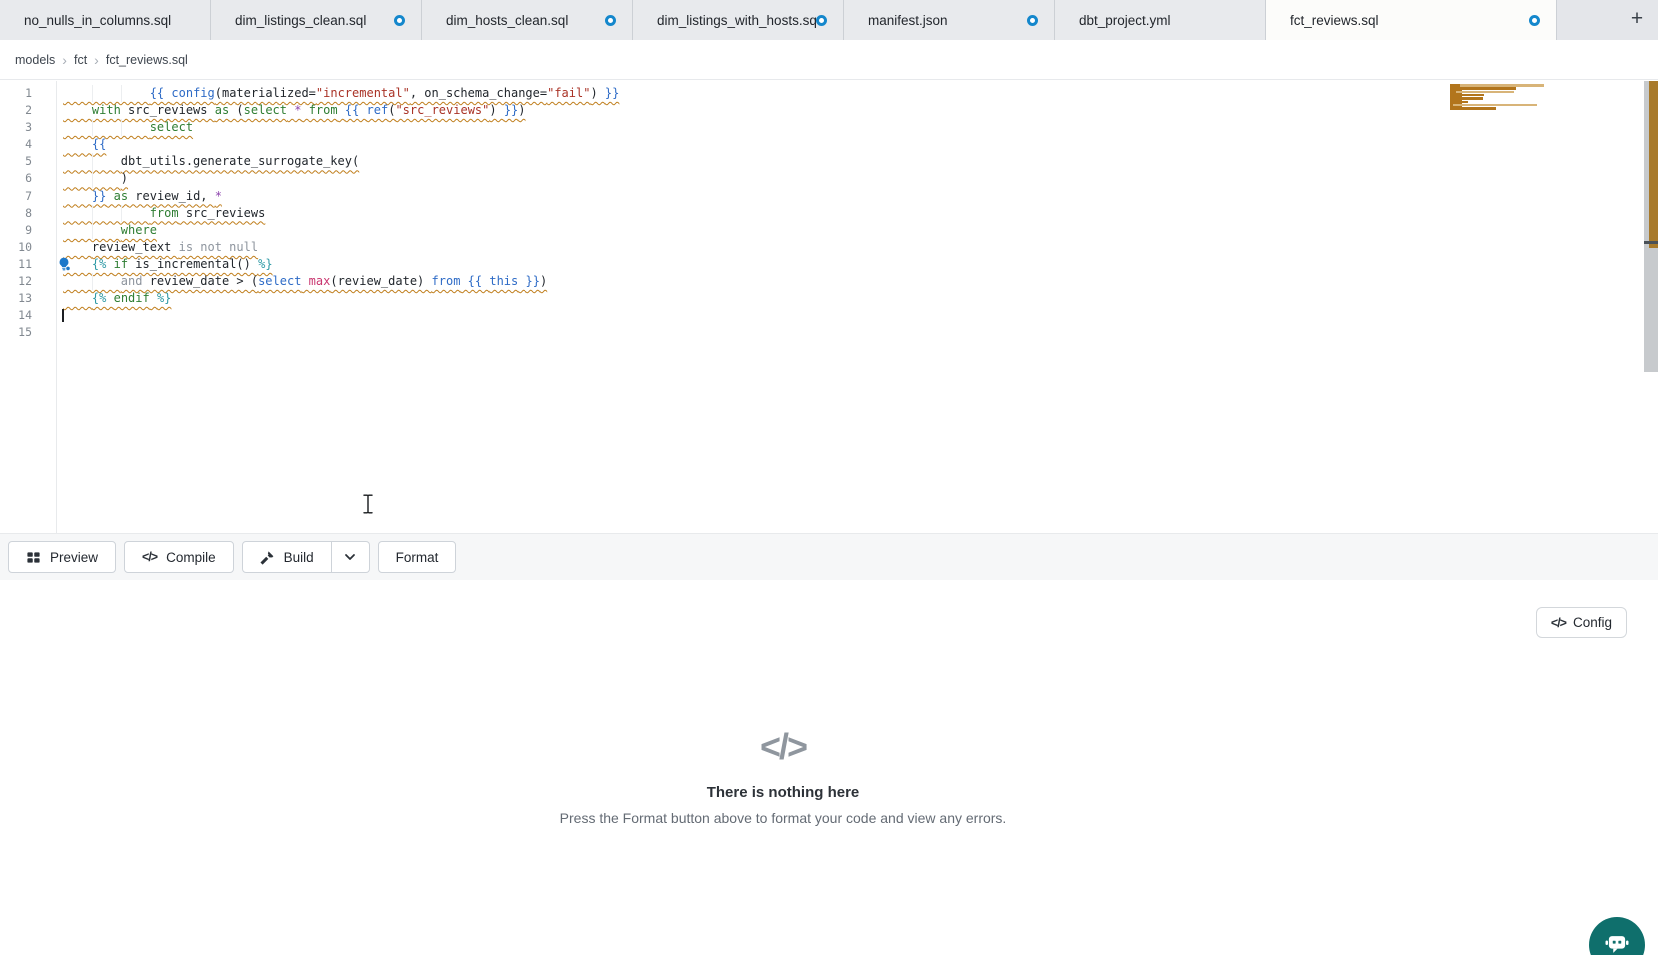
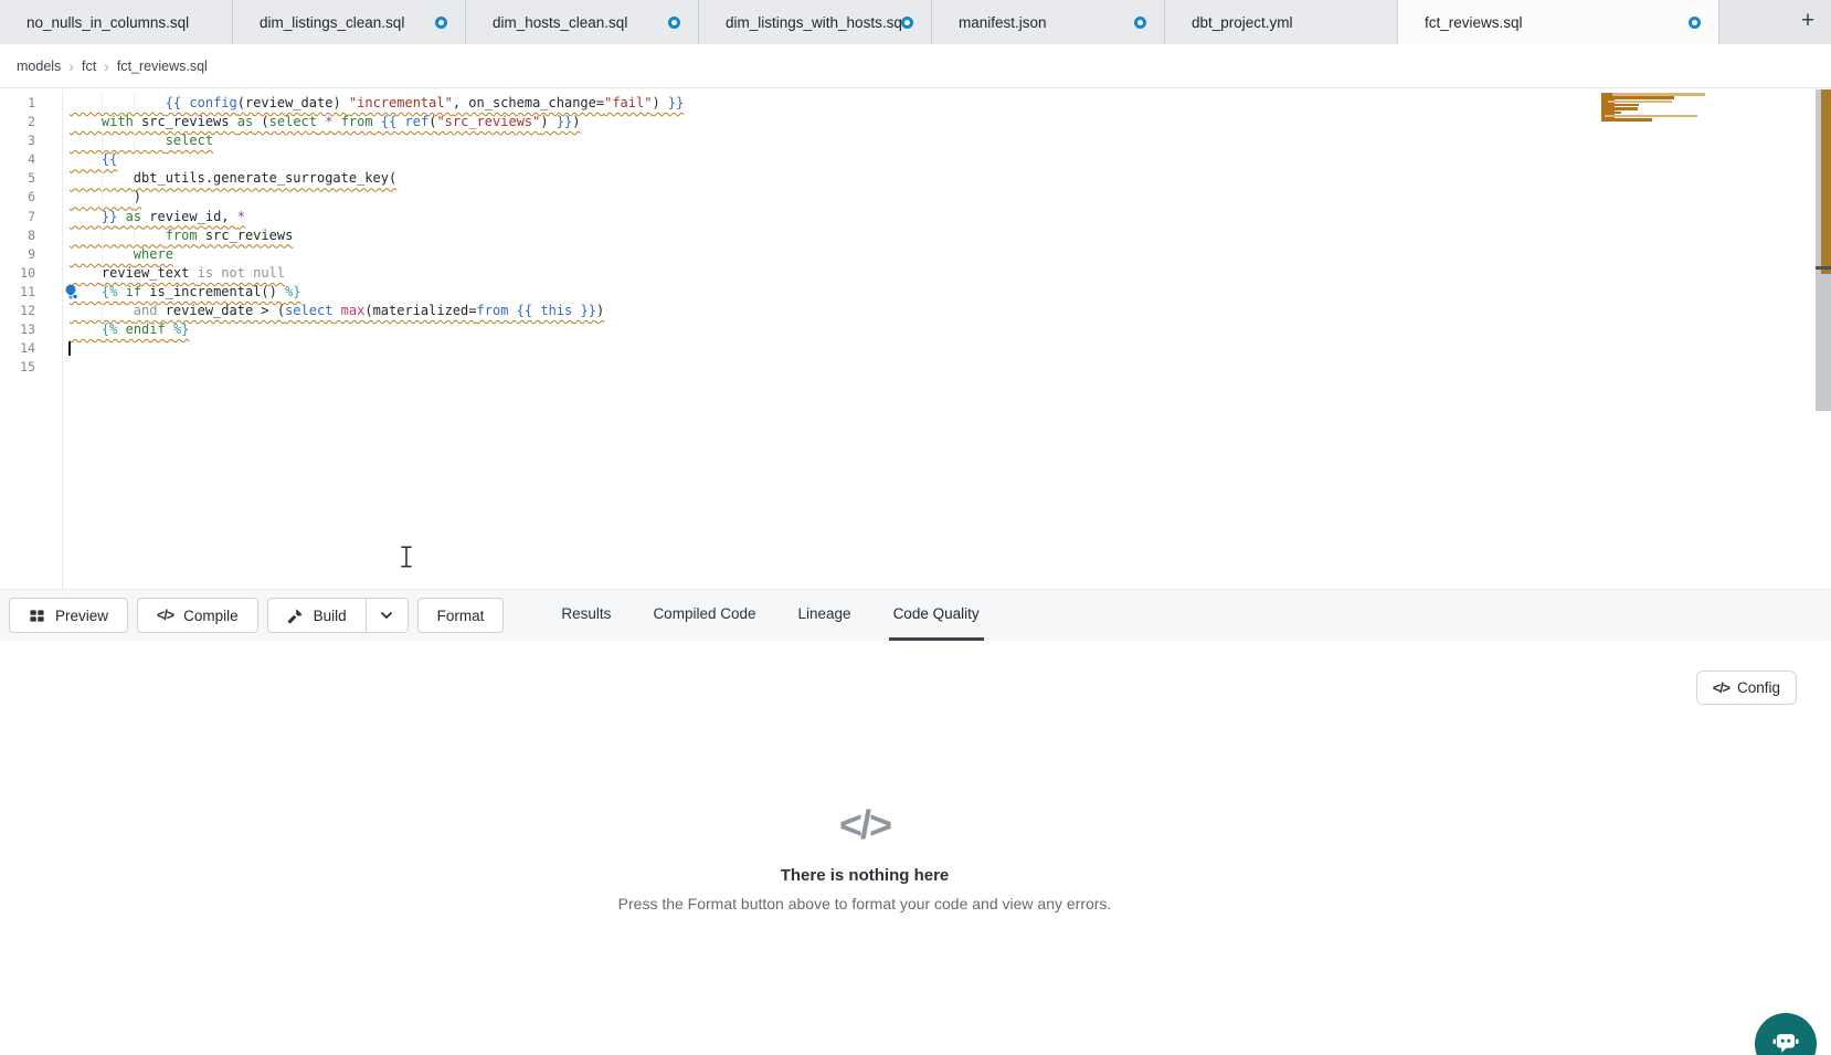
  no_nulls_in_columns.sql
  dim_listings_clean.sql
  dim_hosts_clean.sql
  dim_listings_with_hosts.sq
  manifest.json
  dbt_project.yml
  fct_reviews.sql
  +
  models
  ›
  fct
  ›
  fct_reviews.sql
  1
  2
  3
  4
  5
  6
  7
  8
  9
  10
  11
  12
  13
  14
  15
- {{ config(materialized="incremental", on_schema_change="fail") }}
+ {{ config(review_date) "incremental", on_schema_change="fail") }}
  with src_reviews as (select * from {{ ref("src_reviews") }})
  select
  {{
  dbt_utils.generate_surrogate_key(
  )
  }} as review_id, *
  from src_reviews
  where
  review_text is not null
  {% if is_incremental() %}
- and review_date > (select max(review_date) from {{ this }})
+ and review_date > (select max(materialized=from {{ this }})
  {% endif %}
  Preview
  </>
  Compile
  Build
  Format
+ Results
+ Compiled Code
+ Lineage
+ Code Quality
  </>
  Config
  </>
  There is nothing here
  Press the Format button above to format your code and view any errors.
